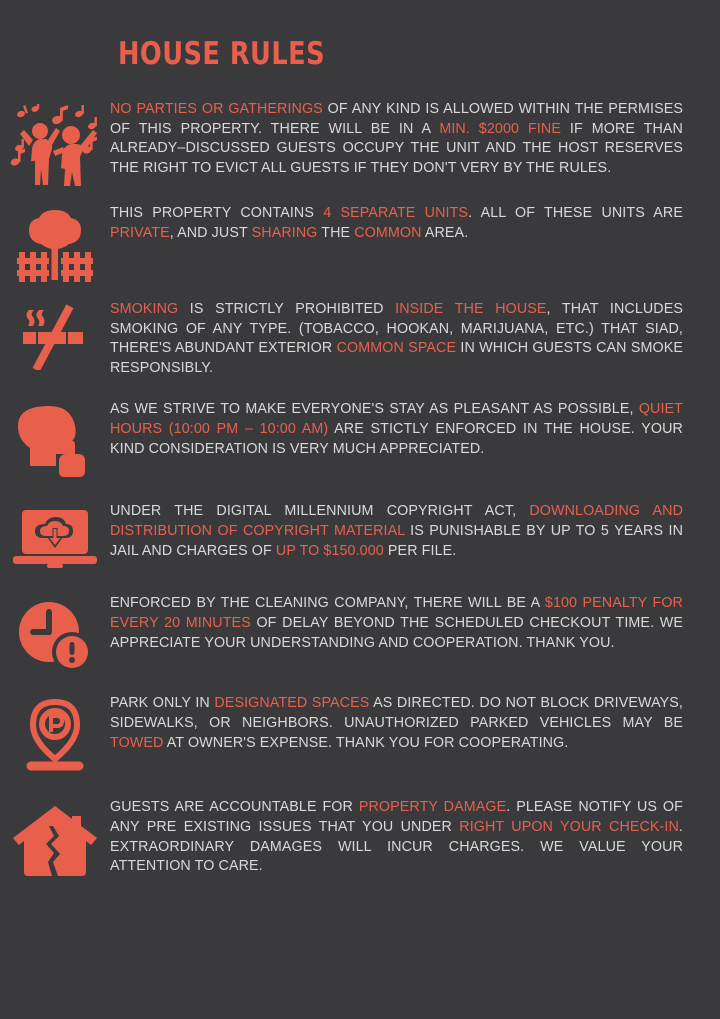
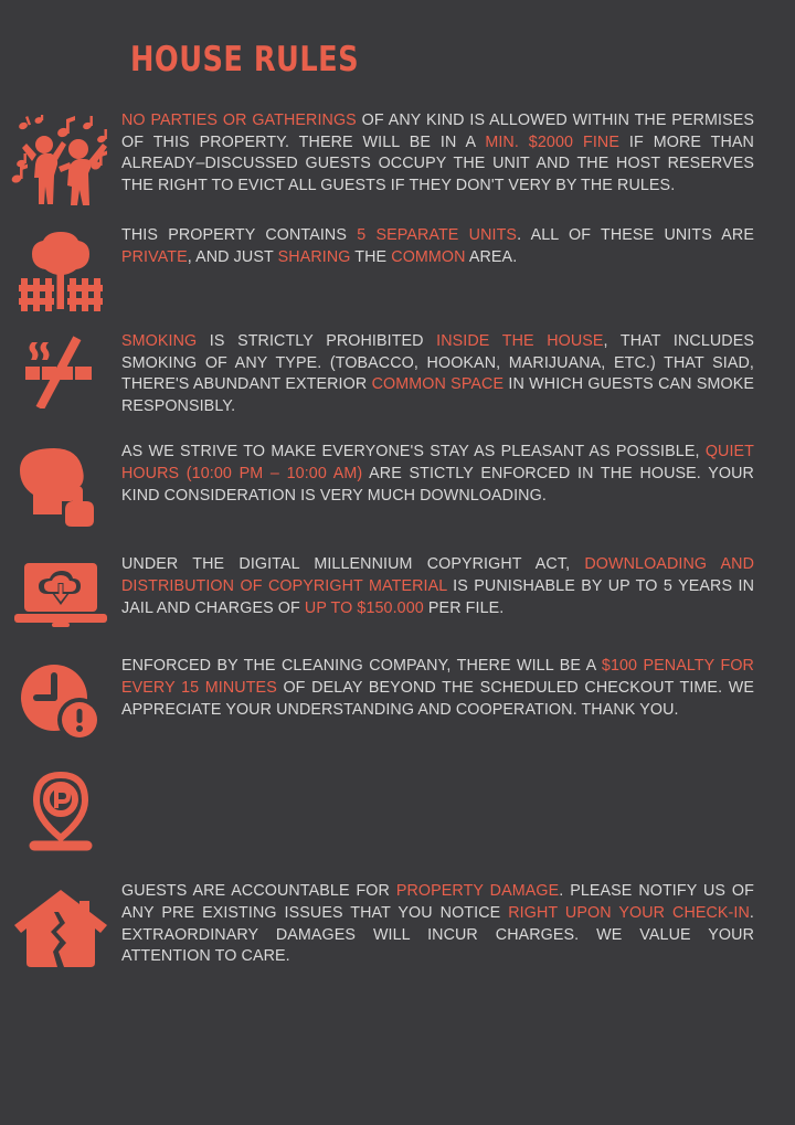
  HOUSE RULES
  NO PARTIES OR GATHERINGS OF ANY KIND IS ALLOWED WITHIN THE PERMISES OF THIS PROPERTY. THERE WILL BE IN A MIN. $2000 FINE IF MORE THAN ALREADY–DISCUSSED GUESTS OCCUPY THE UNIT AND THE HOST RESERVES THE RIGHT TO EVICT ALL GUESTS IF THEY DON'T VERY BY THE RULES.
- THIS PROPERTY CONTAINS 4 SEPARATE UNITS. ALL OF THESE UNITS ARE PRIVATE, AND JUST SHARING THE COMMON AREA.
+ THIS PROPERTY CONTAINS 5 SEPARATE UNITS. ALL OF THESE UNITS ARE PRIVATE, AND JUST SHARING THE COMMON AREA.
  SMOKING IS STRICTLY PROHIBITED INSIDE THE HOUSE, THAT INCLUDES SMOKING OF ANY TYPE. (TOBACCO, HOOKAN, MARIJUANA, ETC.) THAT SIAD, THERE'S ABUNDANT EXTERIOR COMMON SPACE IN WHICH GUESTS CAN SMOKE RESPONSIBLY.
- AS WE STRIVE TO MAKE EVERYONE'S STAY AS PLEASANT AS POSSIBLE, QUIET HOURS (10:00 PM – 10:00 AM) ARE STICTLY ENFORCED IN THE HOUSE. YOUR KIND CONSIDERATION IS VERY MUCH APPRECIATED.
+ AS WE STRIVE TO MAKE EVERYONE'S STAY AS PLEASANT AS POSSIBLE, QUIET HOURS (10:00 PM – 10:00 AM) ARE STICTLY ENFORCED IN THE HOUSE. YOUR KIND CONSIDERATION IS VERY MUCH DOWNLOADING.
  UNDER THE DIGITAL MILLENNIUM COPYRIGHT ACT, DOWNLOADING AND DISTRIBUTION OF COPYRIGHT MATERIAL IS PUNISHABLE BY UP TO 5 YEARS IN JAIL AND CHARGES OF UP TO $150.000 PER FILE.
- ENFORCED BY THE CLEANING COMPANY, THERE WILL BE A $100 PENALTY FOR EVERY 20 MINUTES OF DELAY BEYOND THE SCHEDULED CHECKOUT TIME. WE APPRECIATE YOUR UNDERSTANDING AND COOPERATION. THANK YOU.
+ ENFORCED BY THE CLEANING COMPANY, THERE WILL BE A $100 PENALTY FOR EVERY 15 MINUTES OF DELAY BEYOND THE SCHEDULED CHECKOUT TIME. WE APPRECIATE YOUR UNDERSTANDING AND COOPERATION. THANK YOU.
- PARK ONLY IN DESIGNATED SPACES AS DIRECTED. DO NOT BLOCK DRIVEWAYS, SIDEWALKS, OR NEIGHBORS. UNAUTHORIZED PARKED VEHICLES MAY BE TOWED AT OWNER'S EXPENSE. THANK YOU FOR COOPERATING.
- GUESTS ARE ACCOUNTABLE FOR PROPERTY DAMAGE. PLEASE NOTIFY US OF ANY PRE EXISTING ISSUES THAT YOU UNDER RIGHT UPON YOUR CHECK-IN. EXTRAORDINARY DAMAGES WILL INCUR CHARGES. WE VALUE YOUR ATTENTION TO CARE.
+ GUESTS ARE ACCOUNTABLE FOR PROPERTY DAMAGE. PLEASE NOTIFY US OF ANY PRE EXISTING ISSUES THAT YOU NOTICE RIGHT UPON YOUR CHECK-IN. EXTRAORDINARY DAMAGES WILL INCUR CHARGES. WE VALUE YOUR ATTENTION TO CARE.
